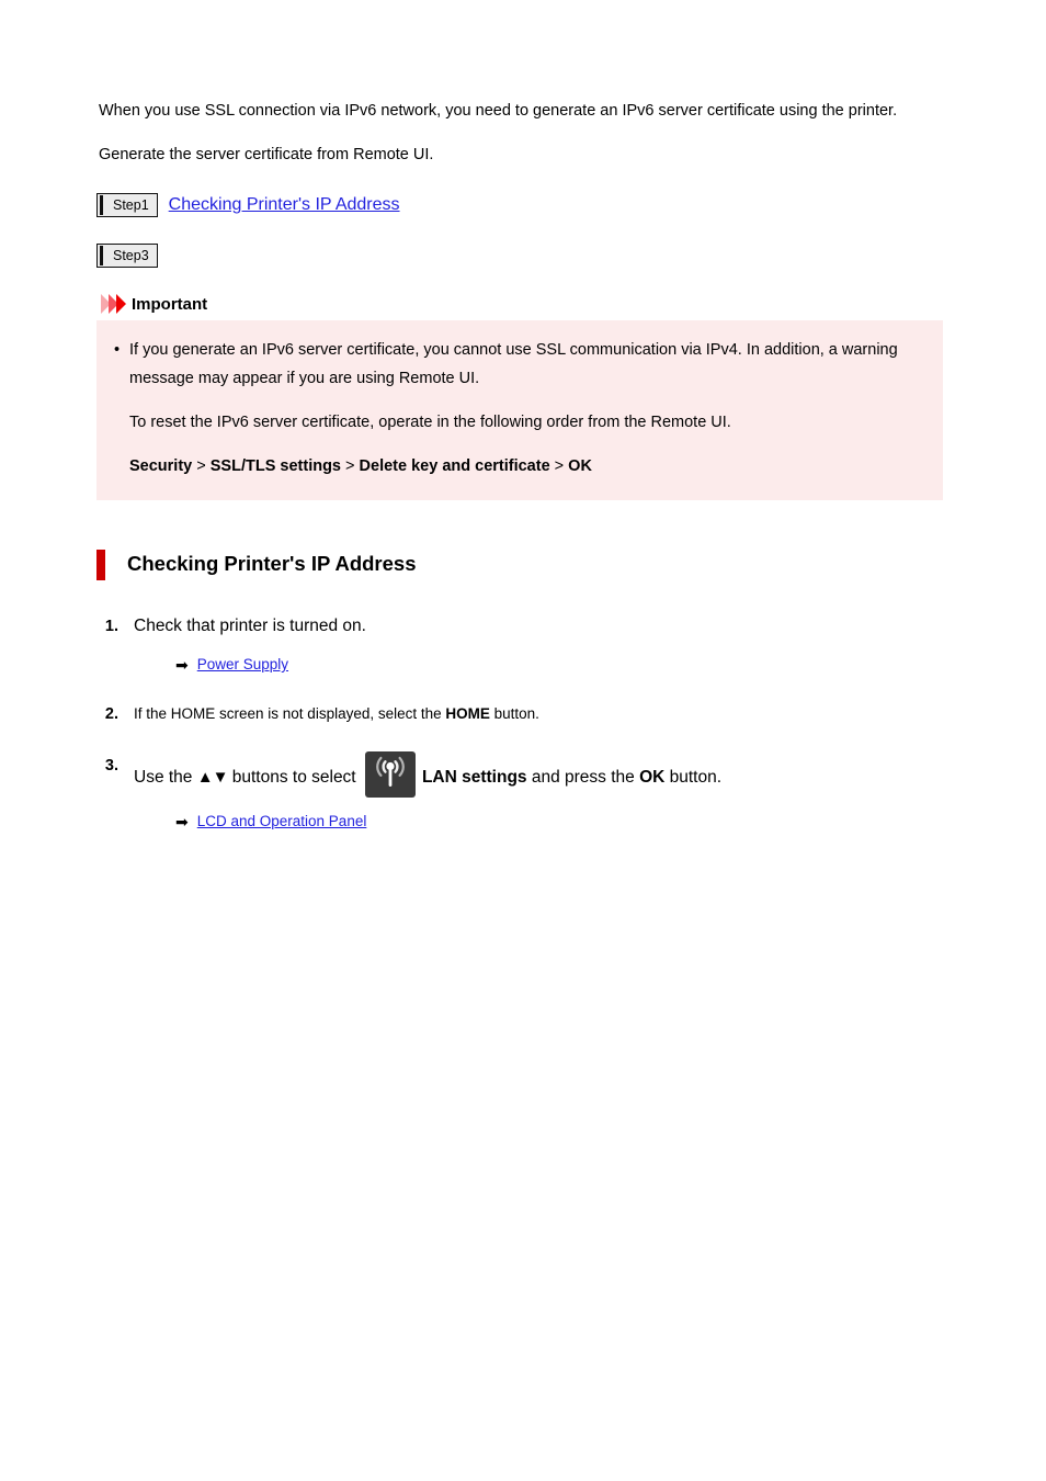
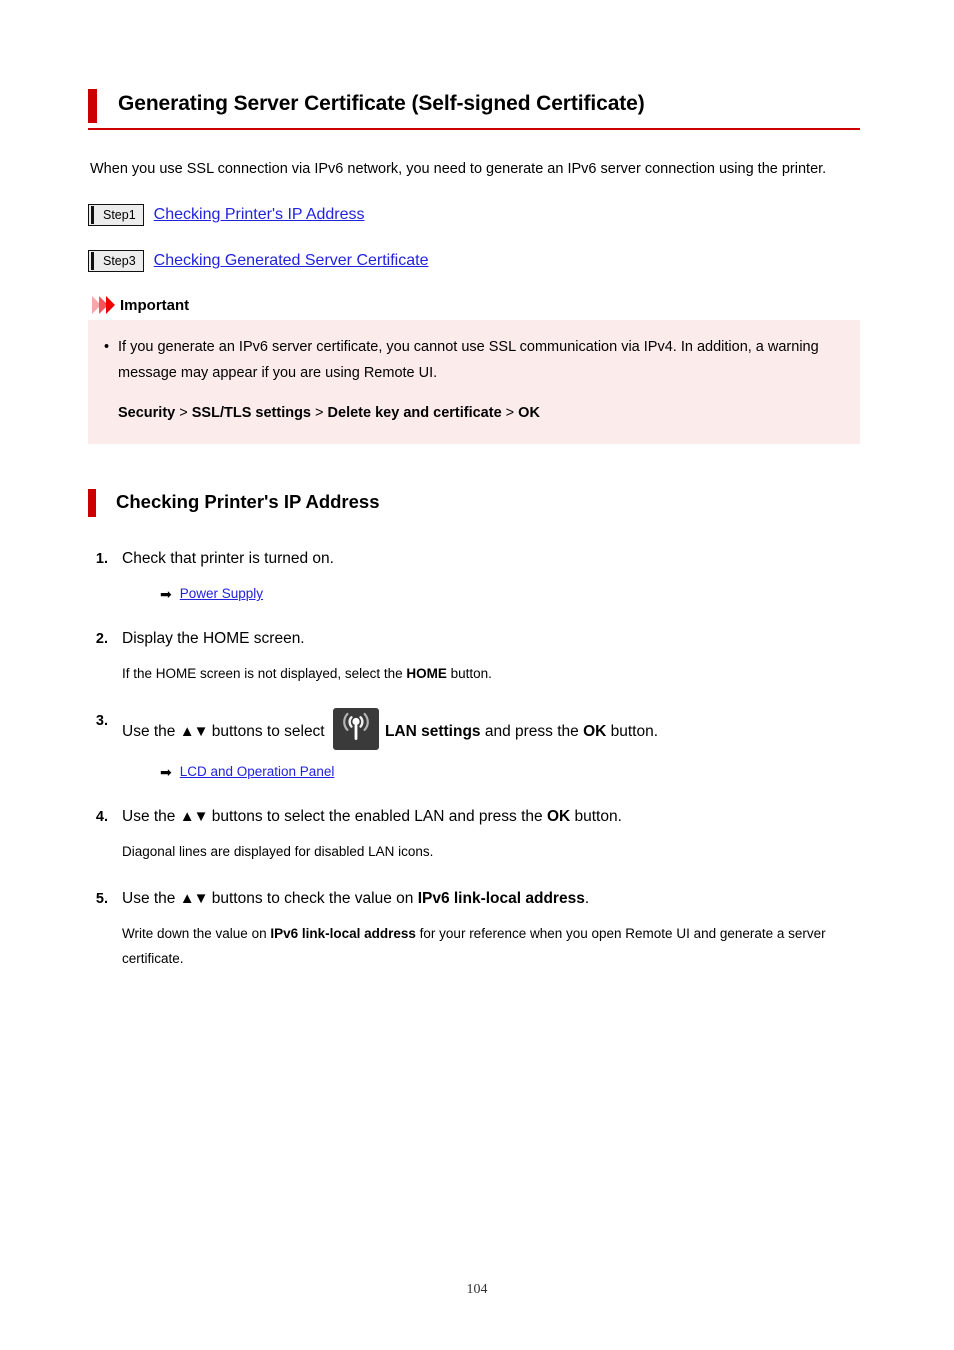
+ Generating Server Certificate (Self-signed Certificate)
- When you use SSL connection via IPv6 network, you need to generate an IPv6 server certificate using the printer.
+ When you use SSL connection via IPv6 network, you need to generate an IPv6 server connection using the printer.
- Generate the server certificate from Remote UI.
  Step1
  Checking Printer's IP Address
  Step3
+ Checking Generated Server Certificate
  Important
  •
  If you generate an IPv6 server certificate, you cannot use SSL communication via IPv4. In addition, a warning message may appear if you are using Remote UI.
- To reset the IPv6 server certificate, operate in the following order from the Remote UI.
  Security > SSL/TLS settings > Delete key and certificate > OK
  Checking Printer's IP Address
  1.
  Check that printer is turned on.
  ➡
  Power Supply
  2.
+ Display the HOME screen.
  If the HOME screen is not displayed, select the HOME button.
  3.
  Use the ▲▼ buttons to select LAN settings and press the OK button.
  ➡
  LCD and Operation Panel
+ 4.
+ Use the ▲▼ buttons to select the enabled LAN and press the OK button.
+ Diagonal lines are displayed for disabled LAN icons.
+ 5.
+ Use the ▲▼ buttons to check the value on IPv6 link-local address.
+ Write down the value on IPv6 link-local address for your reference when you open Remote UI and generate a server certificate.
+ 104
